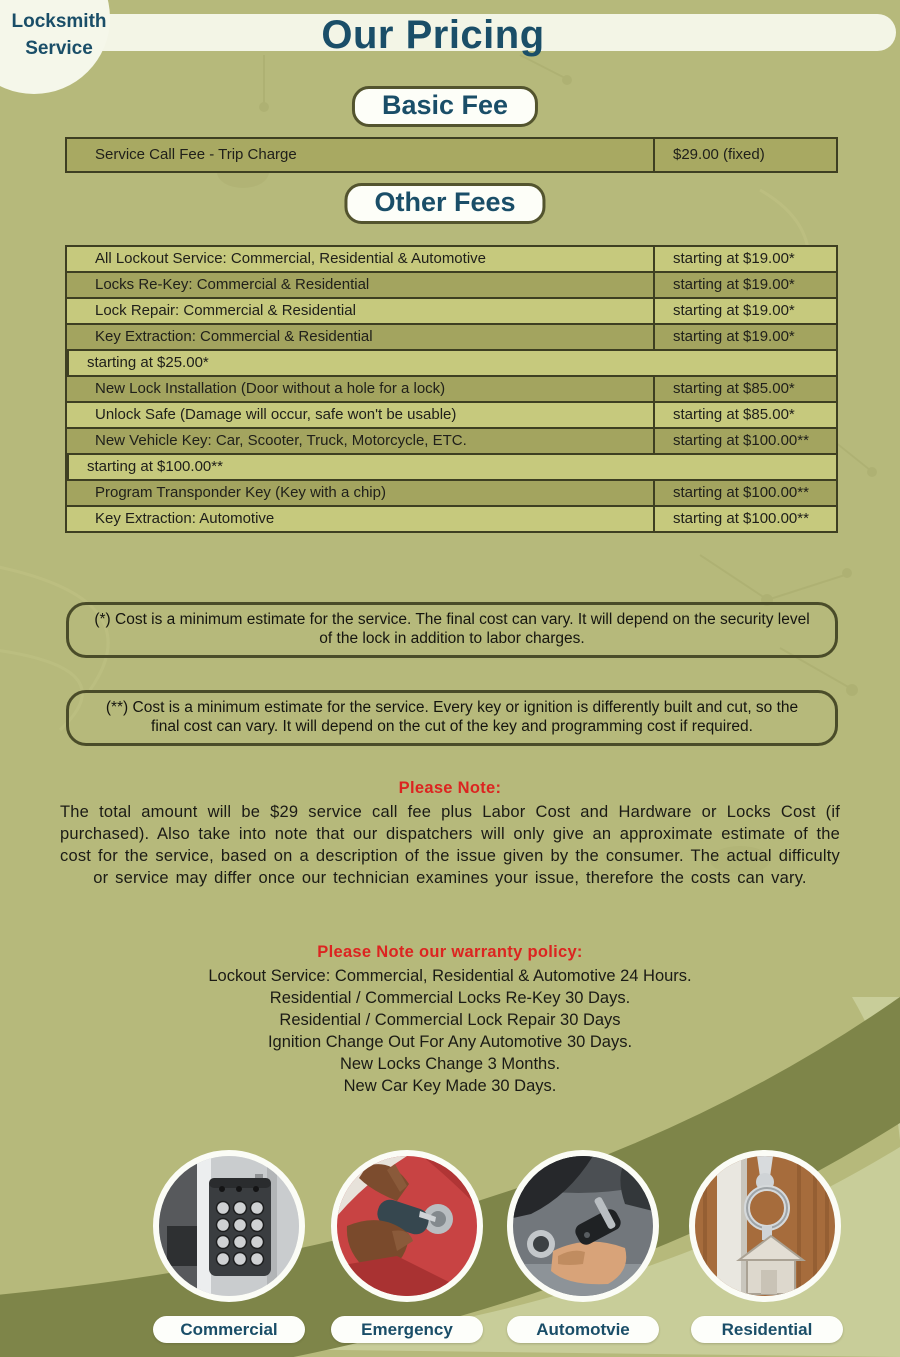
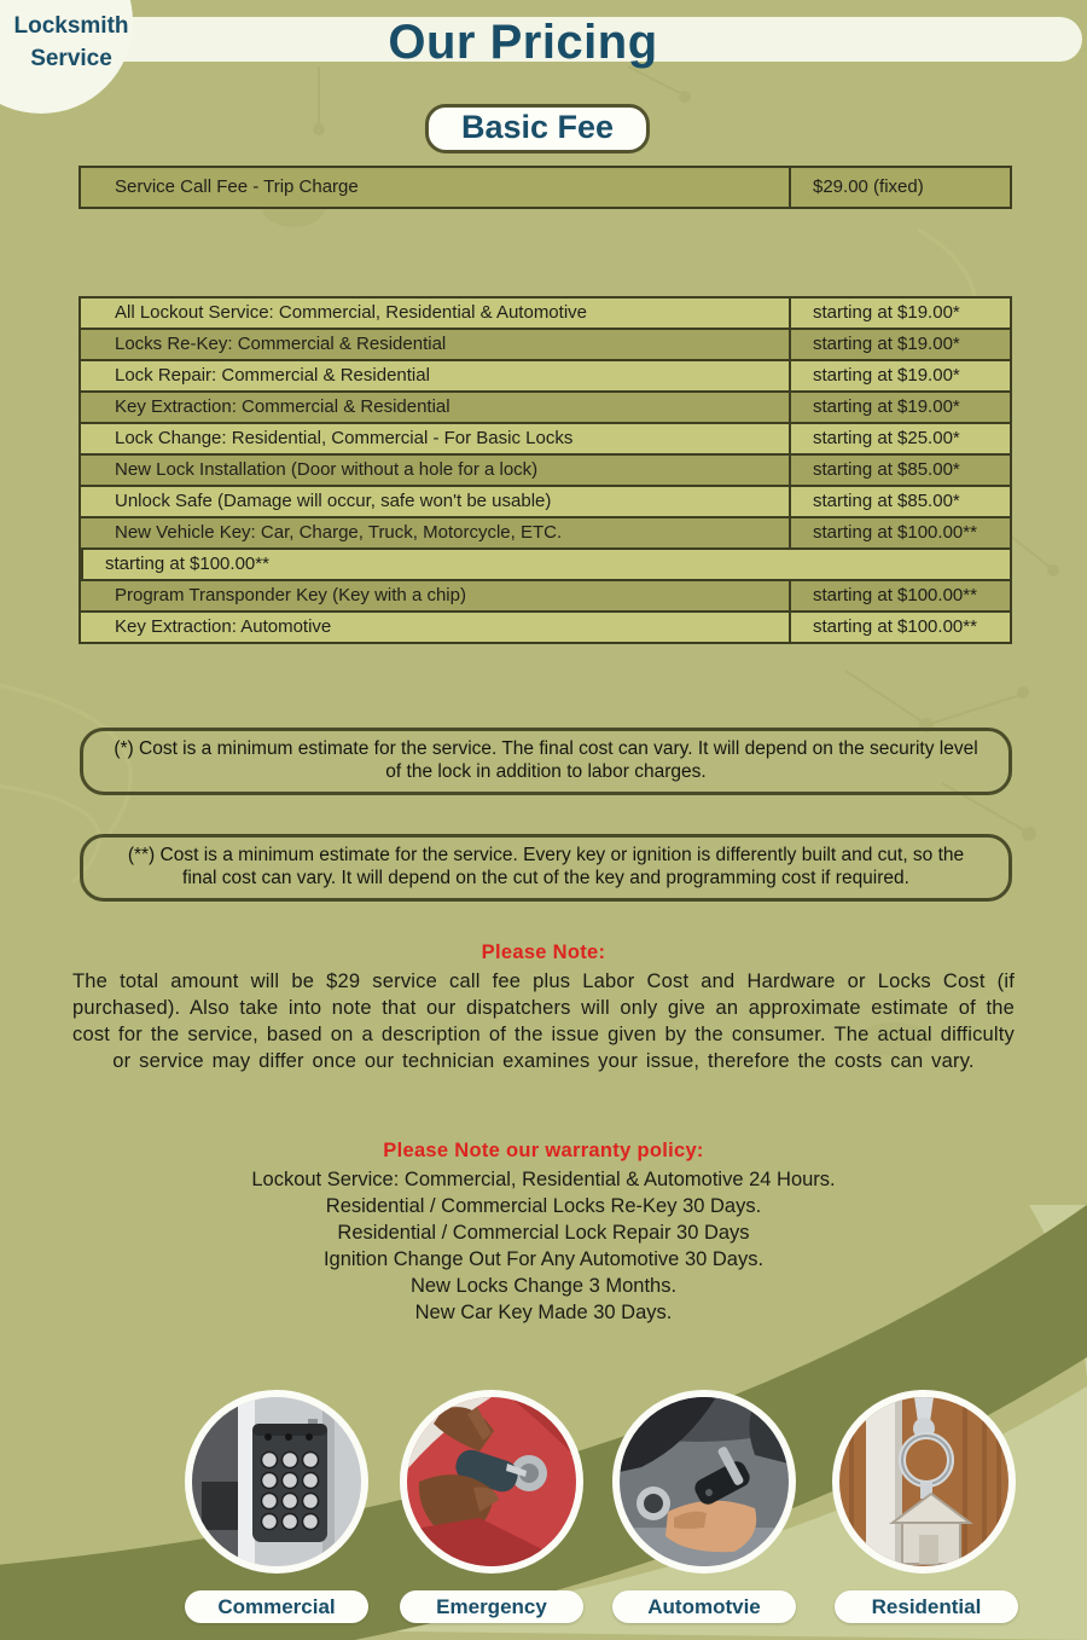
  Locksmith
  Service
  Our Pricing
  Basic Fee
  Service Call Fee - Trip Charge
  $29.00 (fixed)
- Other Fees
  All Lockout Service: Commercial, Residential & Automotive
  starting at $19.00*
  Locks Re-Key: Commercial & Residential
  starting at $19.00*
  Lock Repair: Commercial & Residential
  starting at $19.00*
  Key Extraction: Commercial & Residential
  starting at $19.00*
+ Lock Change: Residential, Commercial - For Basic Locks
  starting at $25.00*
  New Lock Installation (Door without a hole for a lock)
  starting at $85.00*
  Unlock Safe (Damage will occur, safe won't be usable)
  starting at $85.00*
- New Vehicle Key: Car, Scooter, Truck, Motorcycle, ETC.
+ New Vehicle Key: Car, Charge, Truck, Motorcycle, ETC.
  starting at $100.00**
  starting at $100.00**
  Program Transponder Key (Key with a chip)
  starting at $100.00**
  Key Extraction: Automotive
  starting at $100.00**
  (*) Cost is a minimum estimate for the service. The final cost can vary. It will depend on the security level of the lock in addition to labor charges.
  (**) Cost is a minimum estimate for the service. Every key or ignition is differently built and cut, so the final cost can vary. It will depend on the cut of the key and programming cost if required.
  Please Note:
  The total amount will be $29 service call fee plus Labor Cost and Hardware or Locks Cost (if purchased). Also take into note that our dispatchers will only give an approximate estimate of the cost for the service, based on a description of the issue given by the consumer. The actual difficulty or service may differ once our technician examines your issue, therefore the costs can vary.
  Please Note our warranty policy:
  Lockout Service: Commercial, Residential & Automotive 24 Hours.
  Residential / Commercial Locks Re-Key 30 Days.
  Residential / Commercial Lock Repair 30 Days
  Ignition Change Out For Any Automotive 30 Days.
  New Locks Change 3 Months.
  New Car Key Made 30 Days.
  Commercial
  Emergency
  Automotvie
  Residential
